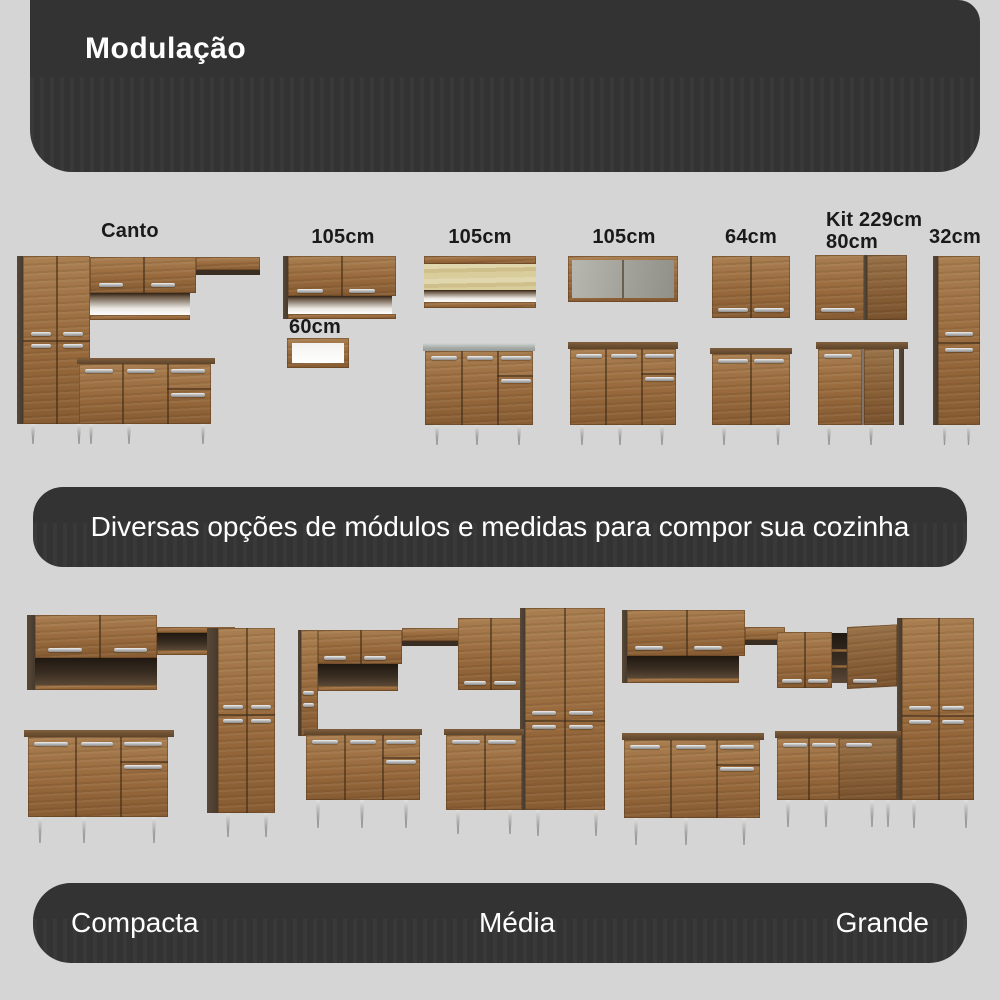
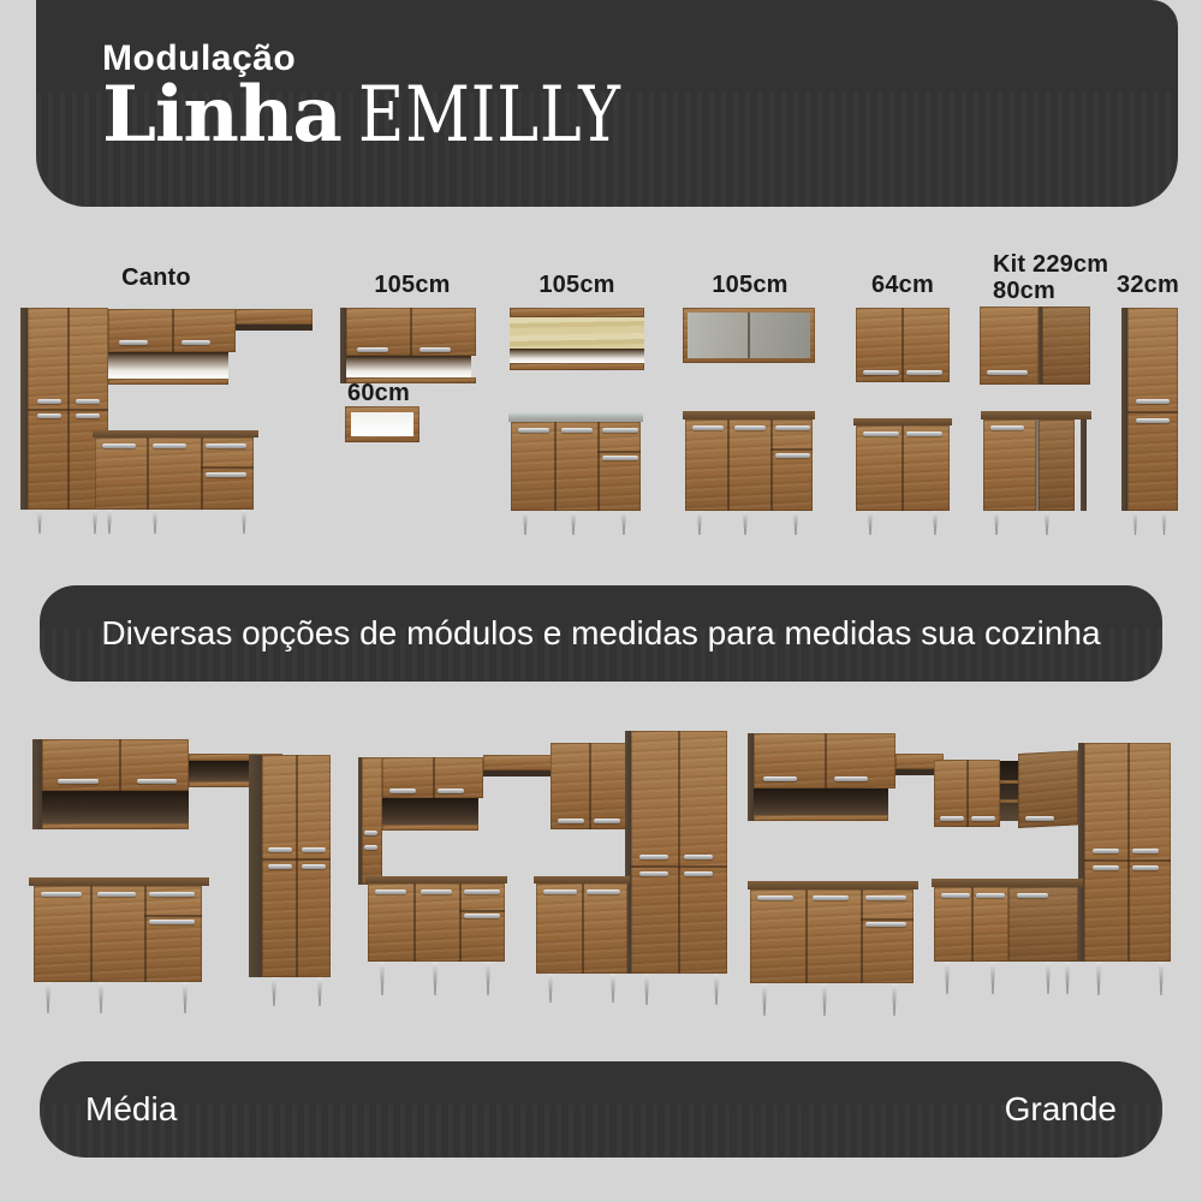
  Modulação
+ Linha EMILLY
  Canto
  105cm
  60cm
  105cm
  105cm
  64cm
  Kit 229cm
  80cm
  32cm
- Diversas opções de módulos e medidas para compor sua cozinha
+ Diversas opções de módulos e medidas para medidas sua cozinha
- Compacta
  Média
  Grande
